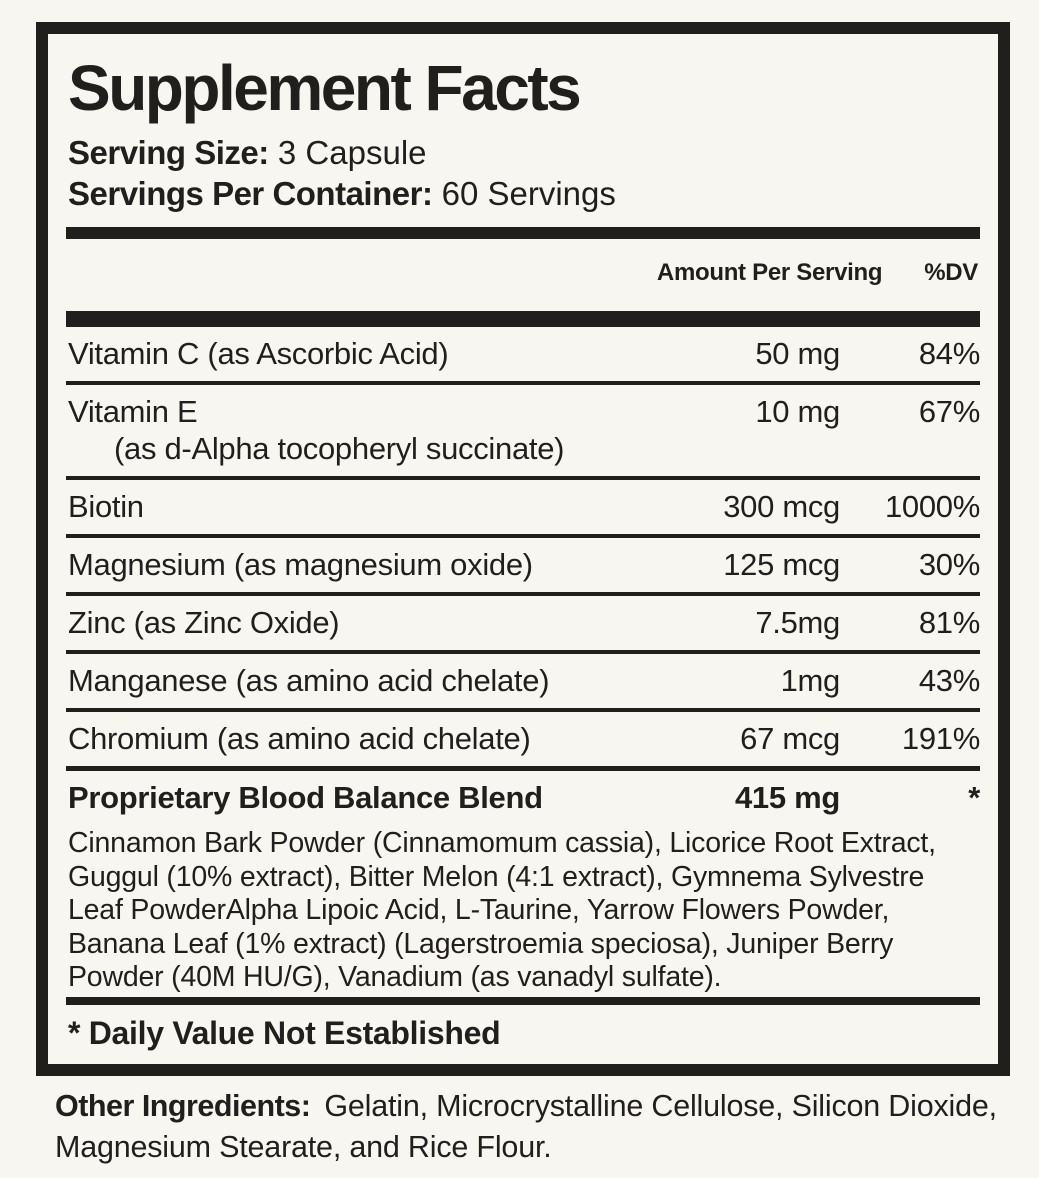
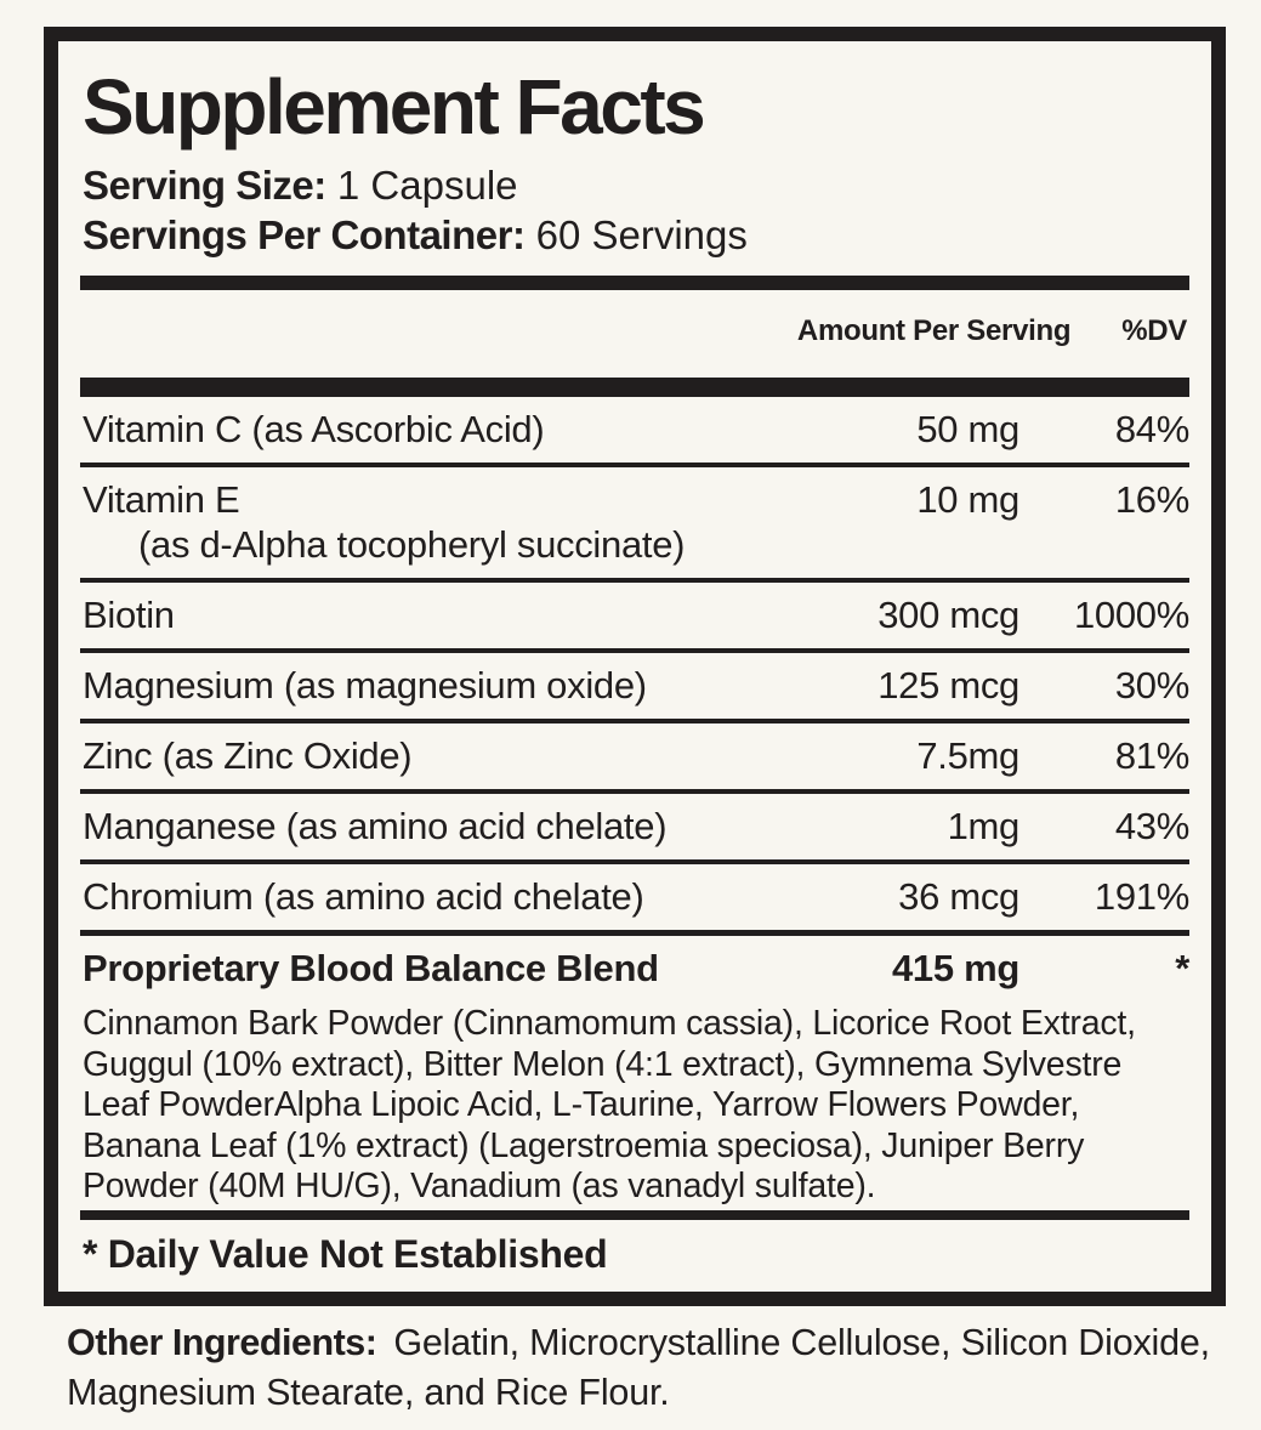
  Supplement Facts
- Serving Size: 3 Capsule
+ Serving Size: 1 Capsule
  Servings Per Container: 60 Servings
  Amount Per Serving
  %DV
  Vitamin C (as Ascorbic Acid)
  50 mg
  84%
  Vitamin E
  (as d-Alpha tocopheryl succinate)
  10 mg
- 67%
+ 16%
  Biotin
  300 mcg
  1000%
  Magnesium (as magnesium oxide)
  125 mcg
  30%
  Zinc (as Zinc Oxide)
  7.5mg
  81%
  Manganese (as amino acid chelate)
  1mg
  43%
  Chromium (as amino acid chelate)
- 67 mcg
+ 36 mcg
  191%
  Proprietary Blood Balance Blend
  415 mg
  *
  Cinnamon Bark Powder (Cinnamomum cassia), Licorice Root Extract, Guggul (10% extract), Bitter Melon (4:1 extract), Gymnema Sylvestre Leaf PowderAlpha Lipoic Acid, L-Taurine, Yarrow Flowers Powder, Banana Leaf (1% extract) (Lagerstroemia speciosa), Juniper Berry Powder (40M HU/G), Vanadium (as vanadyl sulfate).
  * Daily Value Not Established
  Other Ingredients: Gelatin, Microcrystalline Cellulose, Silicon Dioxide, Magnesium Stearate, and Rice Flour.
